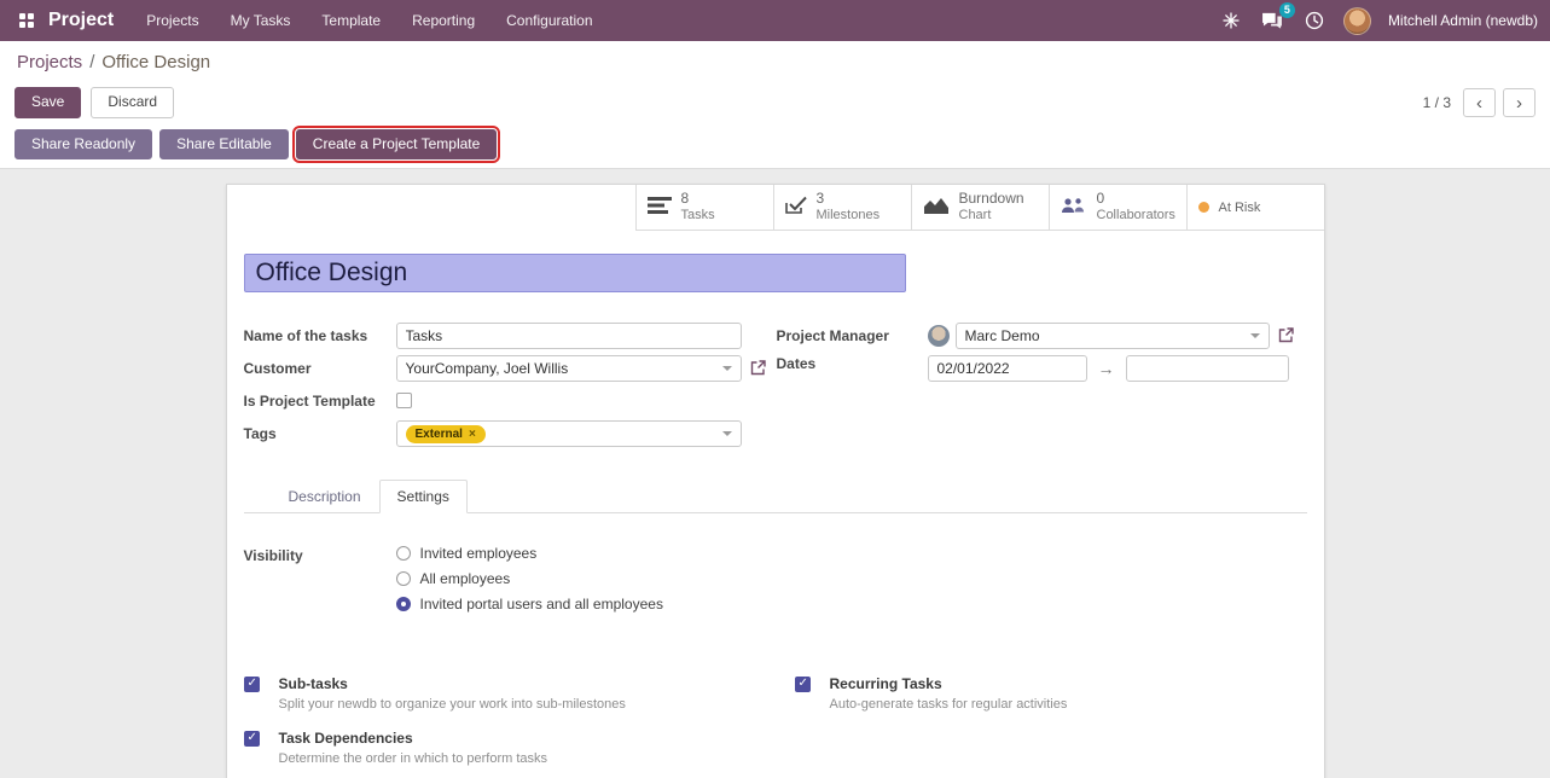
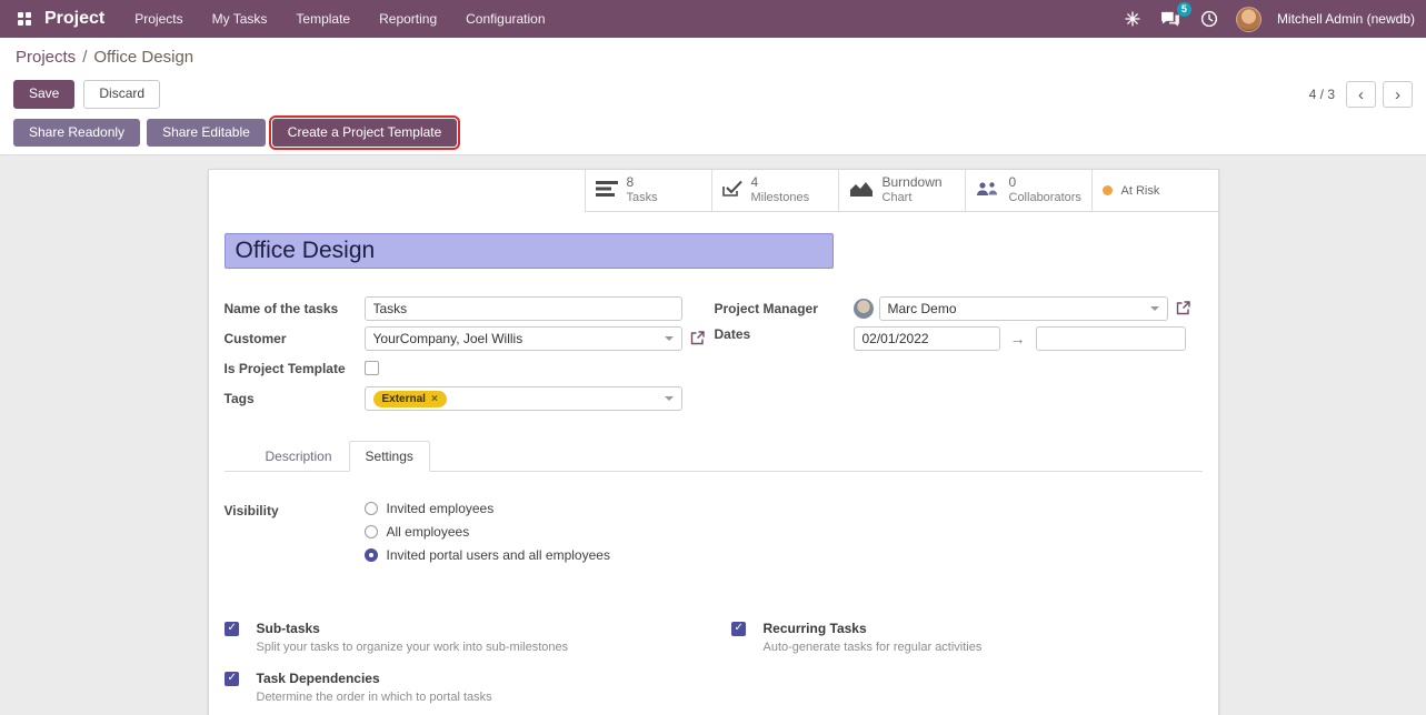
  Project
  Projects
  My Tasks
  Template
  Reporting
  Configuration
  5
  Mitchell Admin (newdb)
  Projects
  /
  Office Design
  Save
  Discard
- 1 / 3
+ 4 / 3
  ‹
  ›
  Share Readonly
  Share Editable
  Create a Project Template
  8
  Tasks
- 3
+ 4
  Milestones
  Burndown
  Chart
  0
  Collaborators
  At Risk
  Office Design
  Name of the tasks
  Tasks
  Customer
  YourCompany, Joel Willis
  Is Project Template
  Tags
  External
  ×
  Project Manager
  Marc Demo
  Dates
  02/01/2022
  →
  Description
  Settings
  Visibility
  Invited employees
  All employees
  Invited portal users and all employees
  Sub-tasks
- Split your newdb to organize your work into sub-milestones
+ Split your tasks to organize your work into sub-milestones
  Recurring Tasks
  Auto-generate tasks for regular activities
  Task Dependencies
- Determine the order in which to perform tasks
+ Determine the order in which to portal tasks
